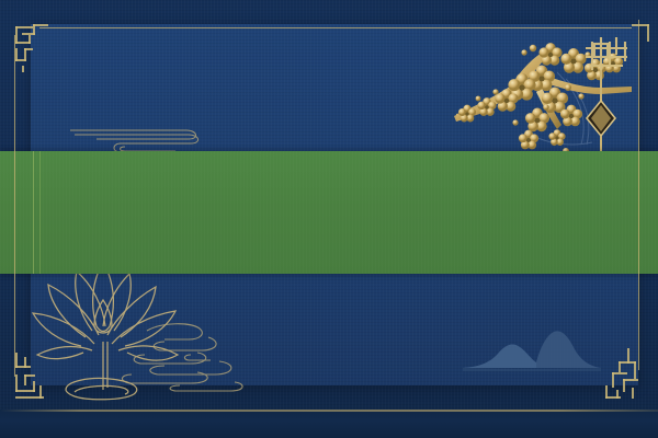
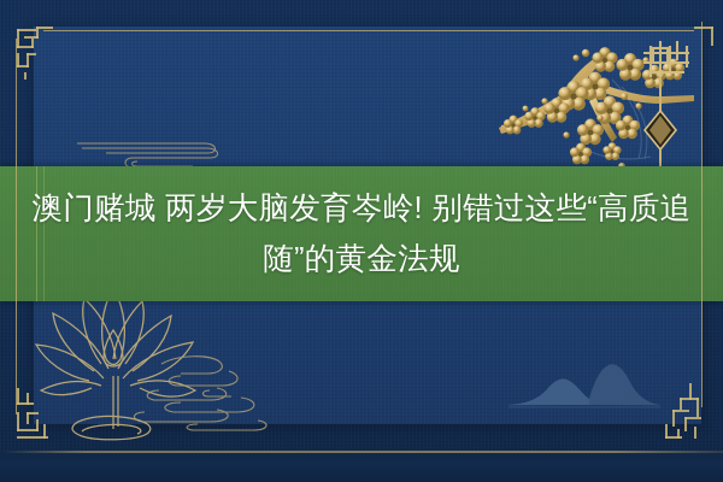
+ 澳门赌城 两岁大脑发育岑岭! 别错过这些“高质追随”的黄金法规
